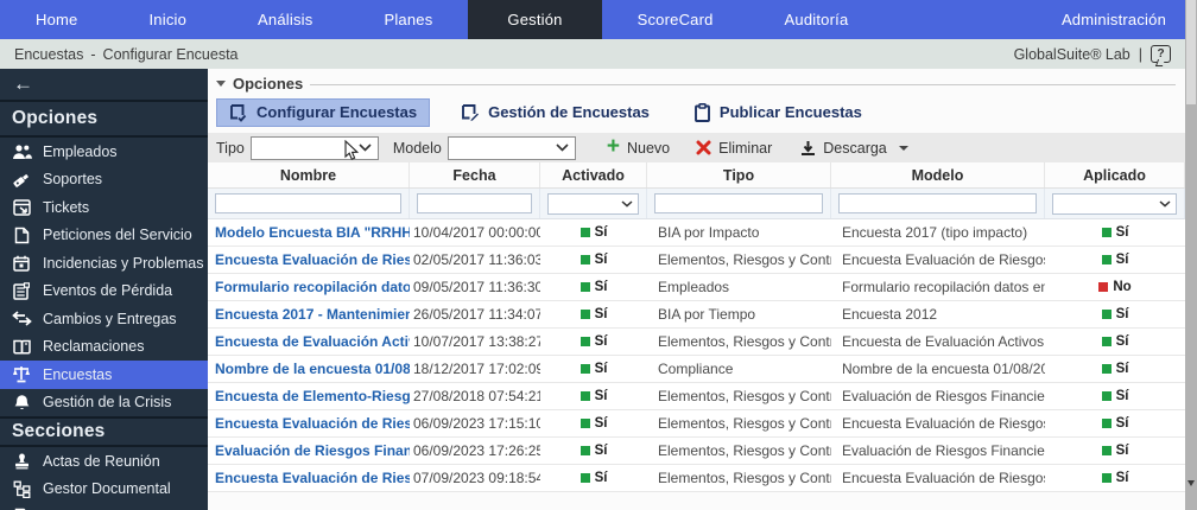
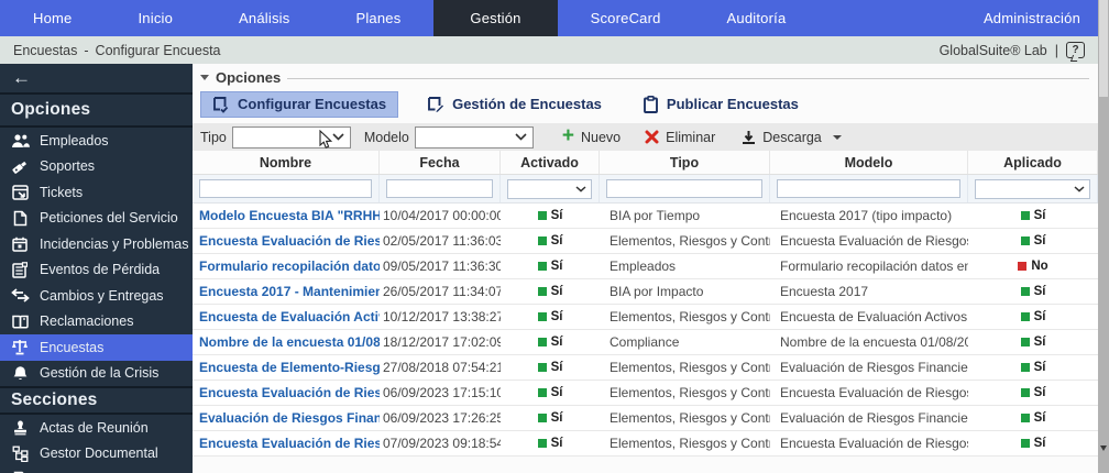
  Home
  Inicio
  Análisis
  Planes
  Gestión
  ScoreCard
  Auditoría
  Administración
  Encuestas
  -
  Configurar Encuesta
  GlobalSuite® Lab
  |
  ?
  ←
  Opciones
  Empleados
  Soportes
  Tickets
  Peticiones del Servicio
  Incidencias y Problemas
  Eventos de Pérdida
  Cambios y Entregas
  Reclamaciones
  Encuestas
  Gestión de la Crisis
  Secciones
  Actas de Reunión
  Gestor Documental
  Opciones
  Configurar Encuestas
  Gestión de Encuestas
  Publicar Encuestas
  Tipo
  Modelo
  +
  Nuevo
  Eliminar
  Descarga
  Nombre
  Fecha
  Activado
  Tipo
  Modelo
  Aplicado
  Modelo Encuesta BIA "RRHH
  10/04/2017 00:00:00
  Sí
- BIA por Impacto
+ BIA por Tiempo
  Encuesta 2017 (tipo impacto)
  Sí
  Encuesta Evaluación de Ries
  02/05/2017 11:36:03
  Sí
  Elementos, Riesgos y Cont
  Encuesta Evaluación de Riesgo
  Sí
  Formulario recopilación dato
  09/05/2017 11:36:30
  Sí
  Empleados
  Formulario recopilación datos e
  No
  Encuesta 2017 - Mantenimien
  26/05/2017 11:34:07
  Sí
- BIA por Tiempo
+ BIA por Impacto
- Encuesta 2012
+ Encuesta 2017
  Sí
  Encuesta de Evaluación Acti
- 10/07/2017 13:38:27
+ 10/12/2017 13:38:27
  Sí
  Elementos, Riesgos y Cont
  Encuesta de Evaluación Activos
  Sí
  Nombre de la encuesta 01/08
  18/12/2017 17:02:09
  Sí
  Compliance
  Nombre de la encuesta 01/08/20
  Sí
  Encuesta de Elemento-Riesg
  27/08/2018 07:54:21
  Sí
  Elementos, Riesgos y Cont
  Evaluación de Riesgos Financie
  Sí
  Encuesta Evaluación de Ries
  06/09/2023 17:15:10
  Sí
  Elementos, Riesgos y Cont
  Encuesta Evaluación de Riesgo
  Sí
  Evaluación de Riesgos Finan
  06/09/2023 17:26:25
  Sí
  Elementos, Riesgos y Cont
  Evaluación de Riesgos Financie
  Sí
  Encuesta Evaluación de Ries
  07/09/2023 09:18:54
  Sí
  Elementos, Riesgos y Cont
  Encuesta Evaluación de Riesgo
  Sí
